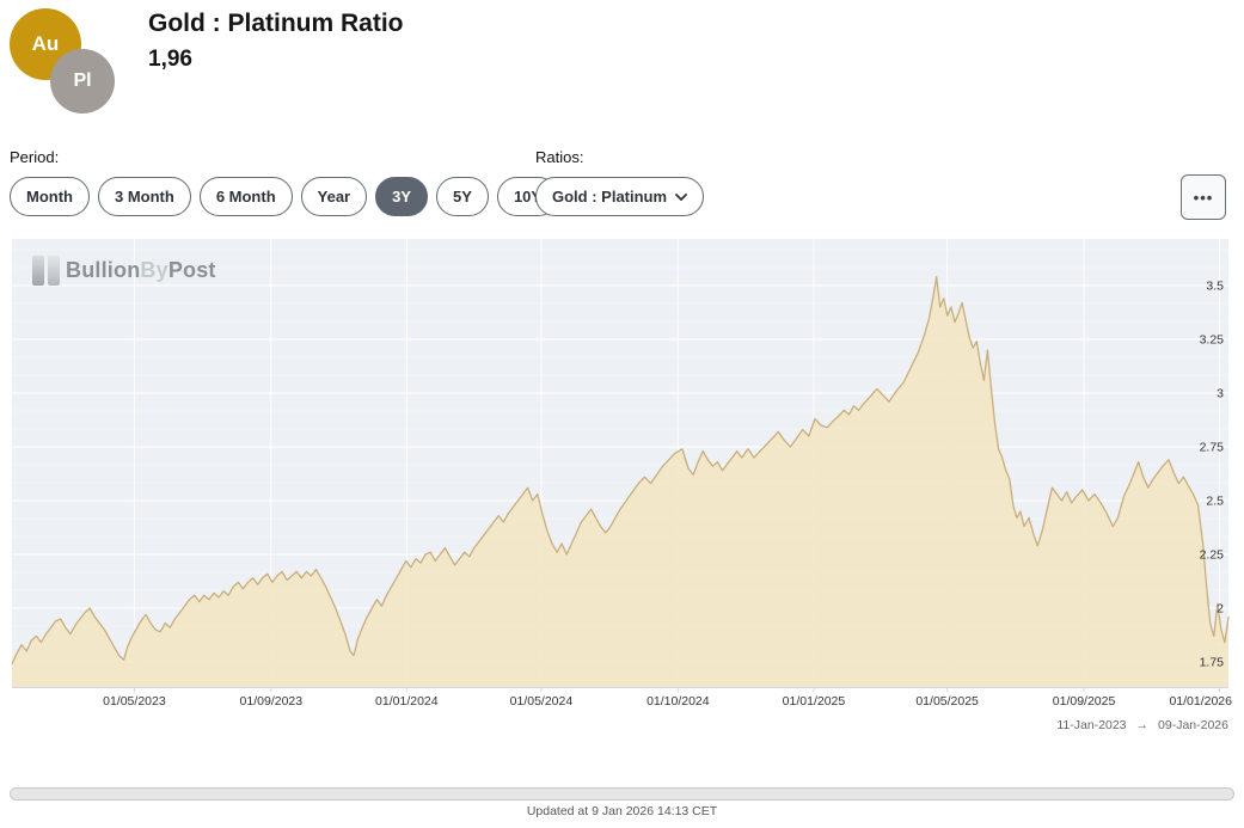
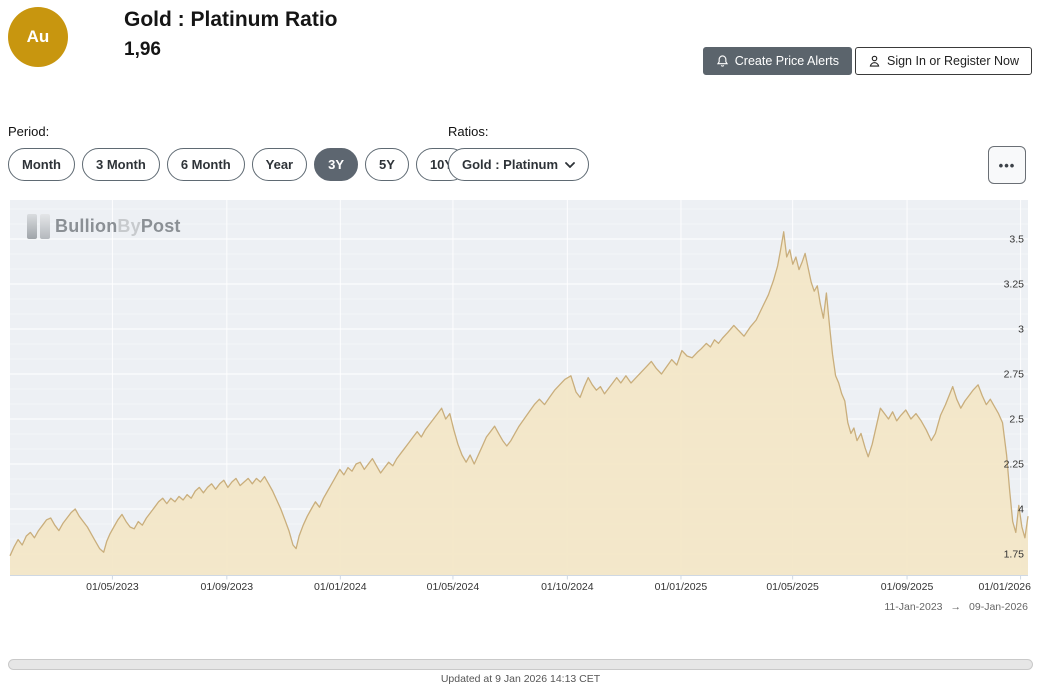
  Au
- Pl
  Gold : Platinum Ratio
  1,96
+ Create Price Alerts
+ Sign In or Register Now
  Period:
  Month
  3 Month
  6 Month
  Year
  3Y
  5Y
  Ratios:
  Gold : Platinum
  •••
  1.75
- 2
+ 4
  2.25
  2.5
  2.75
  3
  3.25
  3.5
  01/05/2023
  01/09/2023
  01/01/2024
  01/05/2024
  01/10/2024
  01/01/2025
  01/05/2025
  01/09/2025
  01/01/2026
  BullionByPost
  11-Jan-2023
  →
  09-Jan-2026
  Updated at 9 Jan 2026 14:13 CET
